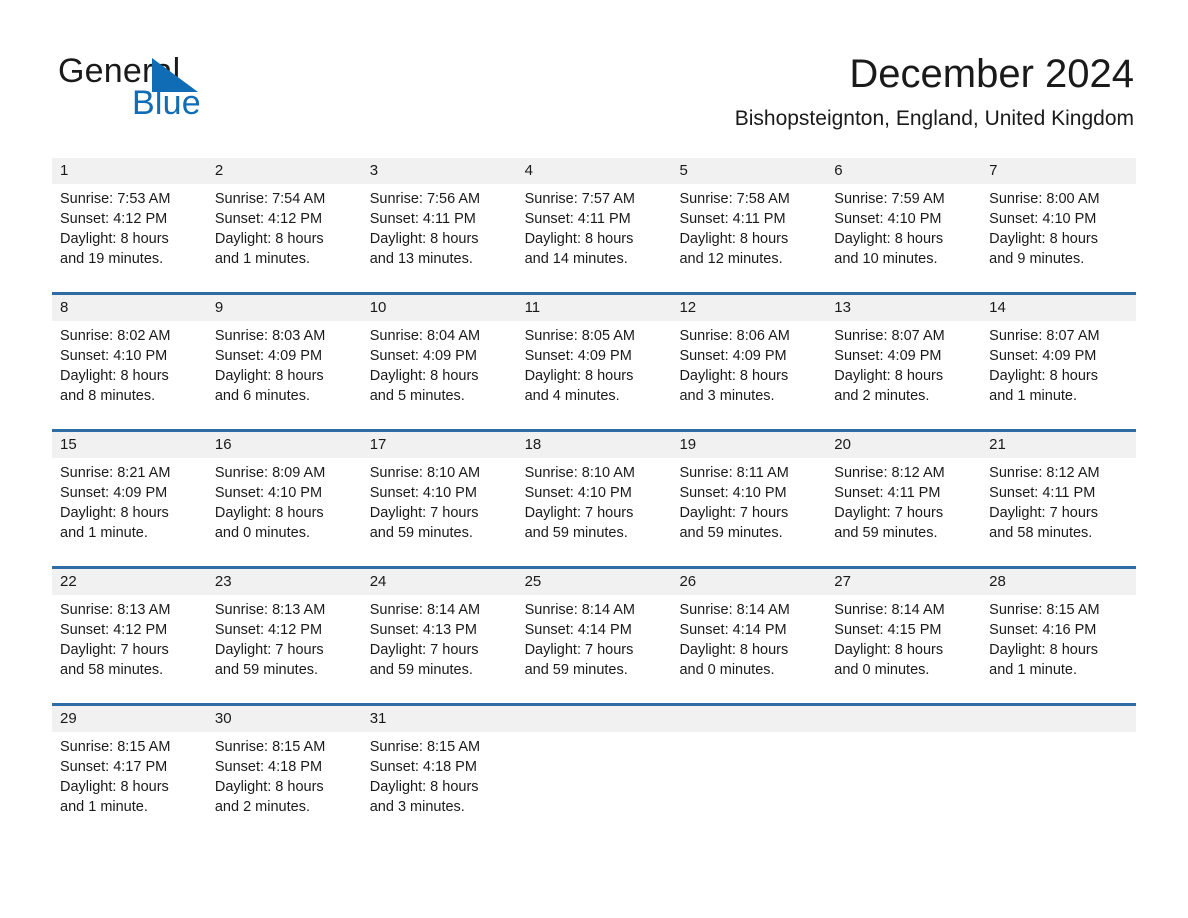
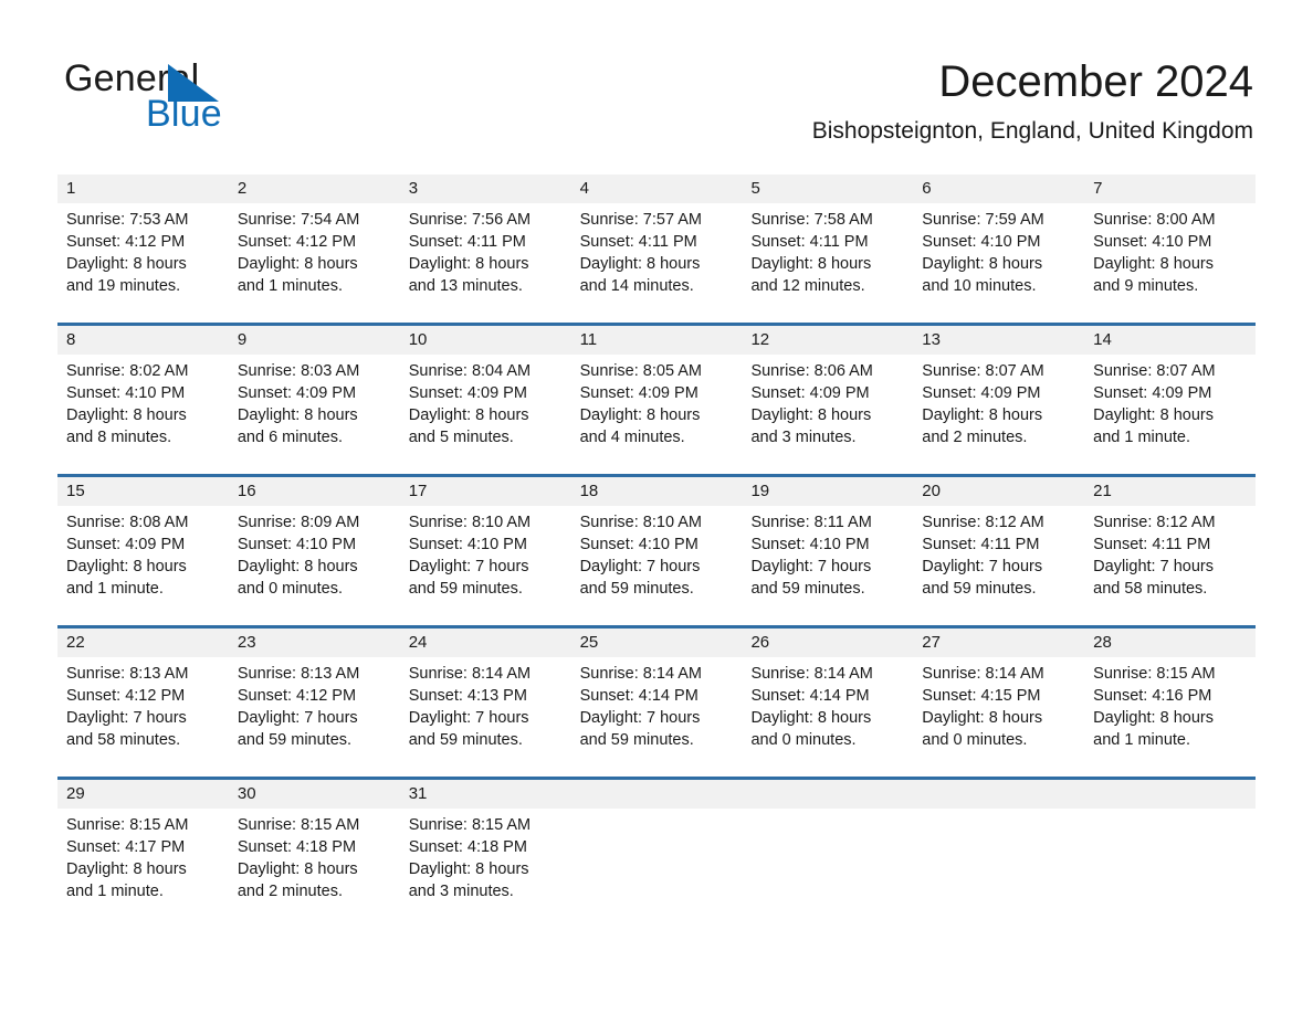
  Generl
  Blue
  December 2024
  Bishopsteignton, England, United Kingdom
  1
  2
  3
  4
  5
  6
  7
  Sunrise: 7:53 AM
  Sunset: 4:12 PM
  Daylight: 8 hours
  and 19 minutes.
  Sunrise: 7:54 AM
  Sunset: 4:12 PM
  Daylight: 8 hours
  and 1 minutes.
  Sunrise: 7:56 AM
  Sunset: 4:11 PM
  Daylight: 8 hours
  and 13 minutes.
  Sunrise: 7:57 AM
  Sunset: 4:11 PM
  Daylight: 8 hours
  and 14 minutes.
  Sunrise: 7:58 AM
  Sunset: 4:11 PM
  Daylight: 8 hours
  and 12 minutes.
  Sunrise: 7:59 AM
  Sunset: 4:10 PM
  Daylight: 8 hours
  and 10 minutes.
  Sunrise: 8:00 AM
  Sunset: 4:10 PM
  Daylight: 8 hours
  and 9 minutes.
  8
  9
  10
  11
  12
  13
  14
  Sunrise: 8:02 AM
  Sunset: 4:10 PM
  Daylight: 8 hours
  and 8 minutes.
  Sunrise: 8:03 AM
  Sunset: 4:09 PM
  Daylight: 8 hours
  and 6 minutes.
  Sunrise: 8:04 AM
  Sunset: 4:09 PM
  Daylight: 8 hours
  and 5 minutes.
  Sunrise: 8:05 AM
  Sunset: 4:09 PM
  Daylight: 8 hours
  and 4 minutes.
  Sunrise: 8:06 AM
  Sunset: 4:09 PM
  Daylight: 8 hours
  and 3 minutes.
  Sunrise: 8:07 AM
  Sunset: 4:09 PM
  Daylight: 8 hours
  and 2 minutes.
  Sunrise: 8:07 AM
  Sunset: 4:09 PM
  Daylight: 8 hours
  and 1 minute.
  15
  16
  17
  18
  19
  20
  21
- Sunrise: 8:21 AM
+ Sunrise: 8:08 AM
  Sunset: 4:09 PM
  Daylight: 8 hours
  and 1 minute.
  Sunrise: 8:09 AM
  Sunset: 4:10 PM
  Daylight: 8 hours
  and 0 minutes.
  Sunrise: 8:10 AM
  Sunset: 4:10 PM
  Daylight: 7 hours
  and 59 minutes.
  Sunrise: 8:10 AM
  Sunset: 4:10 PM
  Daylight: 7 hours
  and 59 minutes.
  Sunrise: 8:11 AM
  Sunset: 4:10 PM
  Daylight: 7 hours
  and 59 minutes.
  Sunrise: 8:12 AM
  Sunset: 4:11 PM
  Daylight: 7 hours
  and 59 minutes.
  Sunrise: 8:12 AM
  Sunset: 4:11 PM
  Daylight: 7 hours
  and 58 minutes.
  22
  23
  24
  25
  26
  27
  28
  Sunrise: 8:13 AM
  Sunset: 4:12 PM
  Daylight: 7 hours
  and 58 minutes.
  Sunrise: 8:13 AM
  Sunset: 4:12 PM
  Daylight: 7 hours
  and 59 minutes.
  Sunrise: 8:14 AM
  Sunset: 4:13 PM
  Daylight: 7 hours
  and 59 minutes.
  Sunrise: 8:14 AM
  Sunset: 4:14 PM
  Daylight: 7 hours
  and 59 minutes.
  Sunrise: 8:14 AM
  Sunset: 4:14 PM
  Daylight: 8 hours
  and 0 minutes.
  Sunrise: 8:14 AM
  Sunset: 4:15 PM
  Daylight: 8 hours
  and 0 minutes.
  Sunrise: 8:15 AM
  Sunset: 4:16 PM
  Daylight: 8 hours
  and 1 minute.
  29
  30
  31
  Sunrise: 8:15 AM
  Sunset: 4:17 PM
  Daylight: 8 hours
  and 1 minute.
  Sunrise: 8:15 AM
  Sunset: 4:18 PM
  Daylight: 8 hours
  and 2 minutes.
  Sunrise: 8:15 AM
  Sunset: 4:18 PM
  Daylight: 8 hours
  and 3 minutes.
